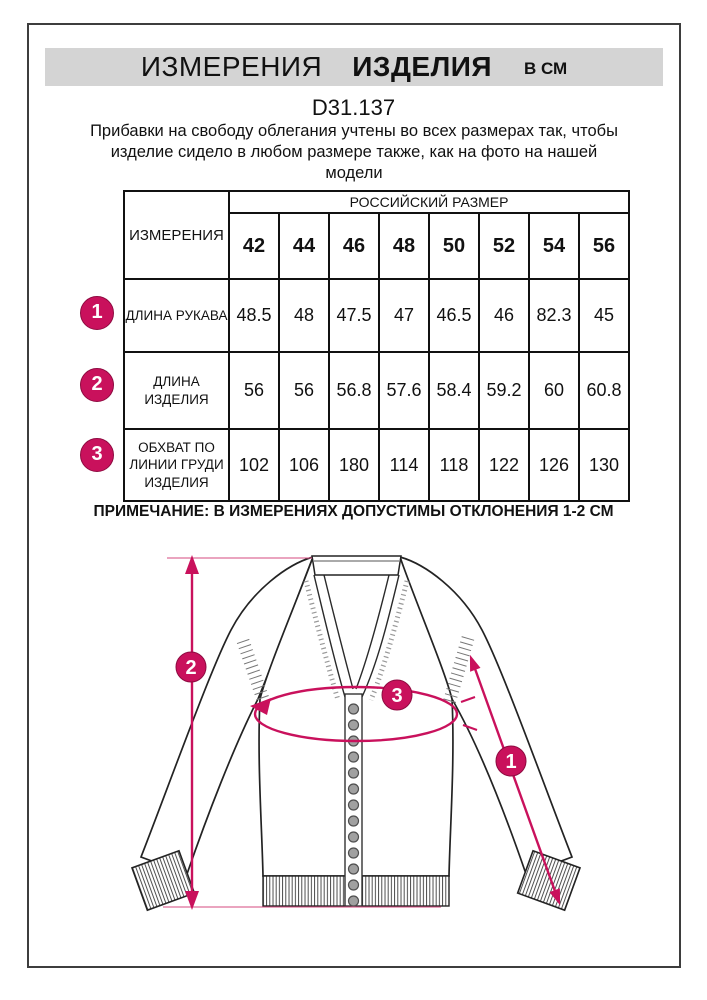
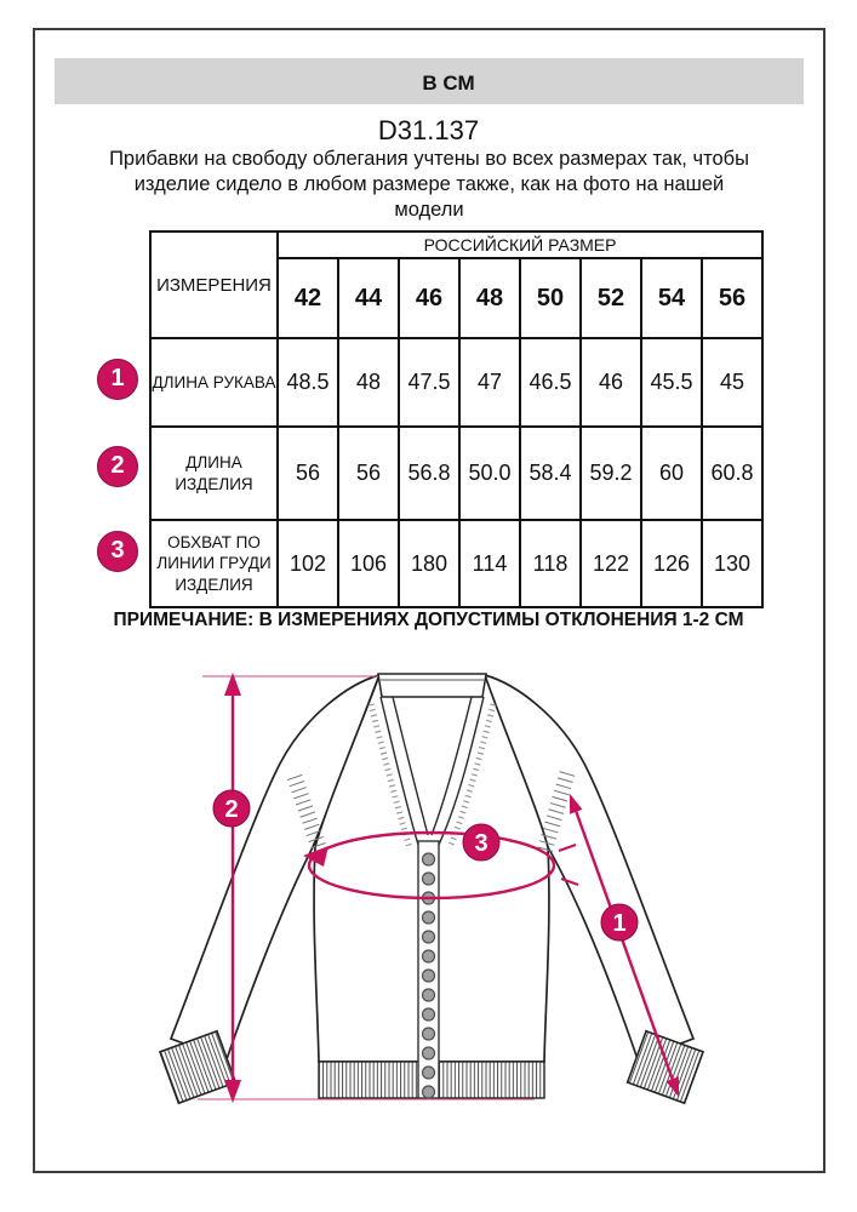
- ИЗМЕРЕНИЯ
- ИЗДЕЛИЯ
  В СМ
  D31.137
  Прибавки на свободу облегания учтены во всех размерах так, чтобы изделие сидело в любом размере также, как на фото на нашей модели
  ИЗМЕРЕНИЯ	РОССИЙСКИЙ РАЗМЕР
  42	44	46	48	50	52	54	56
- ДЛИНА РУКАВА	48.5	48	47.5	47	46.5	46	82.3	45
+ ДЛИНА РУКАВА	48.5	48	47.5	47	46.5	46	45.5	45
- ДЛИНА ИЗДЕЛИЯ	56	56	56.8	57.6	58.4	59.2	60	60.8
+ ДЛИНА ИЗДЕЛИЯ	56	56	56.8	50.0	58.4	59.2	60	60.8
  ОБХВАТ ПО ЛИНИИ ГРУДИ ИЗДЕЛИЯ	102	106	180	114	118	122	126	130
  1
  2
  3
  ПРИМЕЧАНИЕ: В ИЗМЕРЕНИЯХ ДОПУСТИМЫ ОТКЛОНЕНИЯ 1-2 СМ
  2
  3
  1
